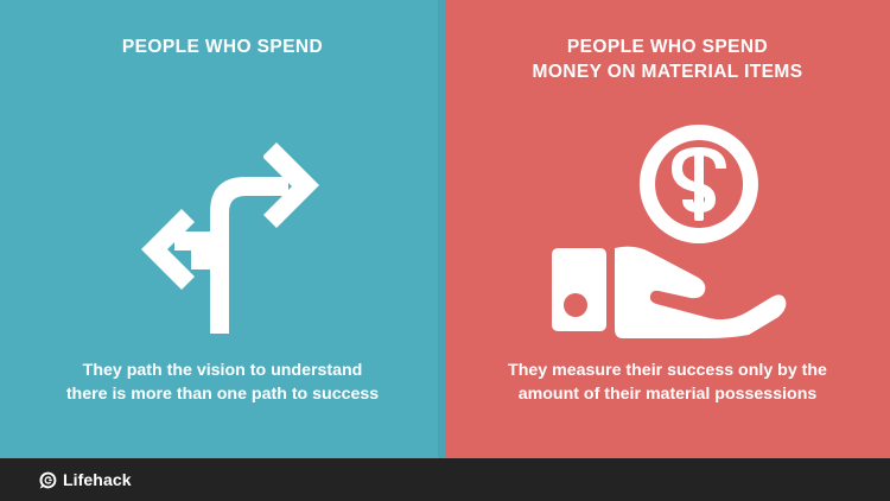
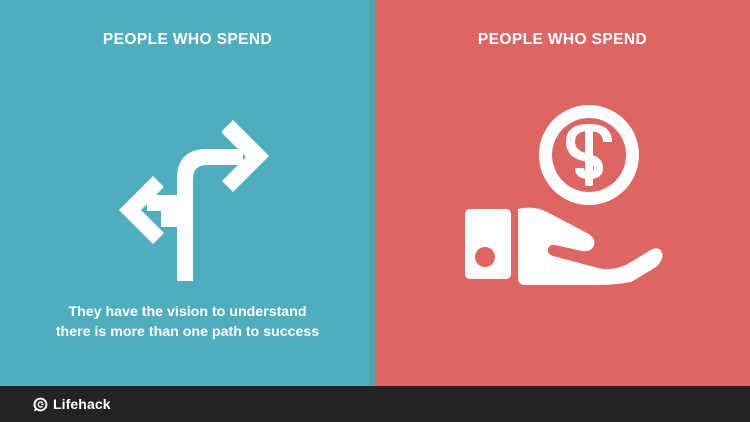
  PEOPLE WHO SPEND
- They path the vision to understand
+ They have the vision to understand
  there is more than one path to success
  PEOPLE WHO SPEND
- MONEY ON MATERIAL ITEMS
- They measure their success only by the
- amount of their material possessions
  Lifehack
